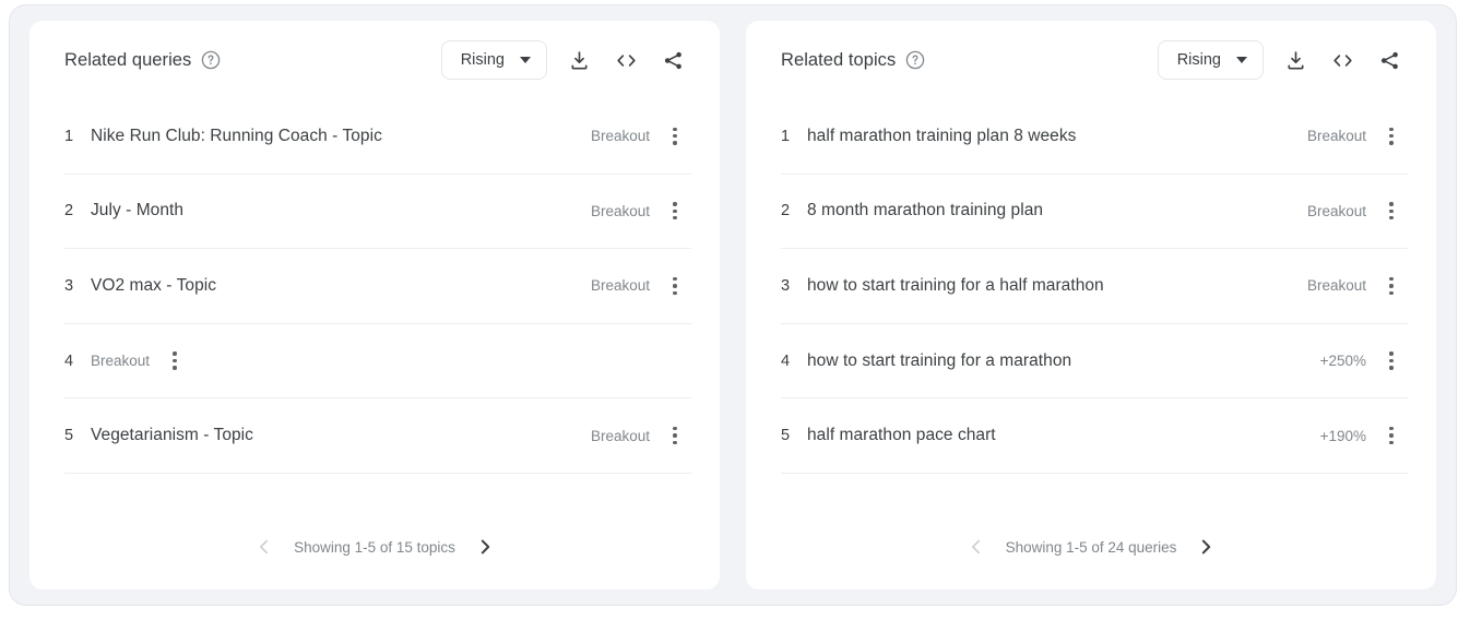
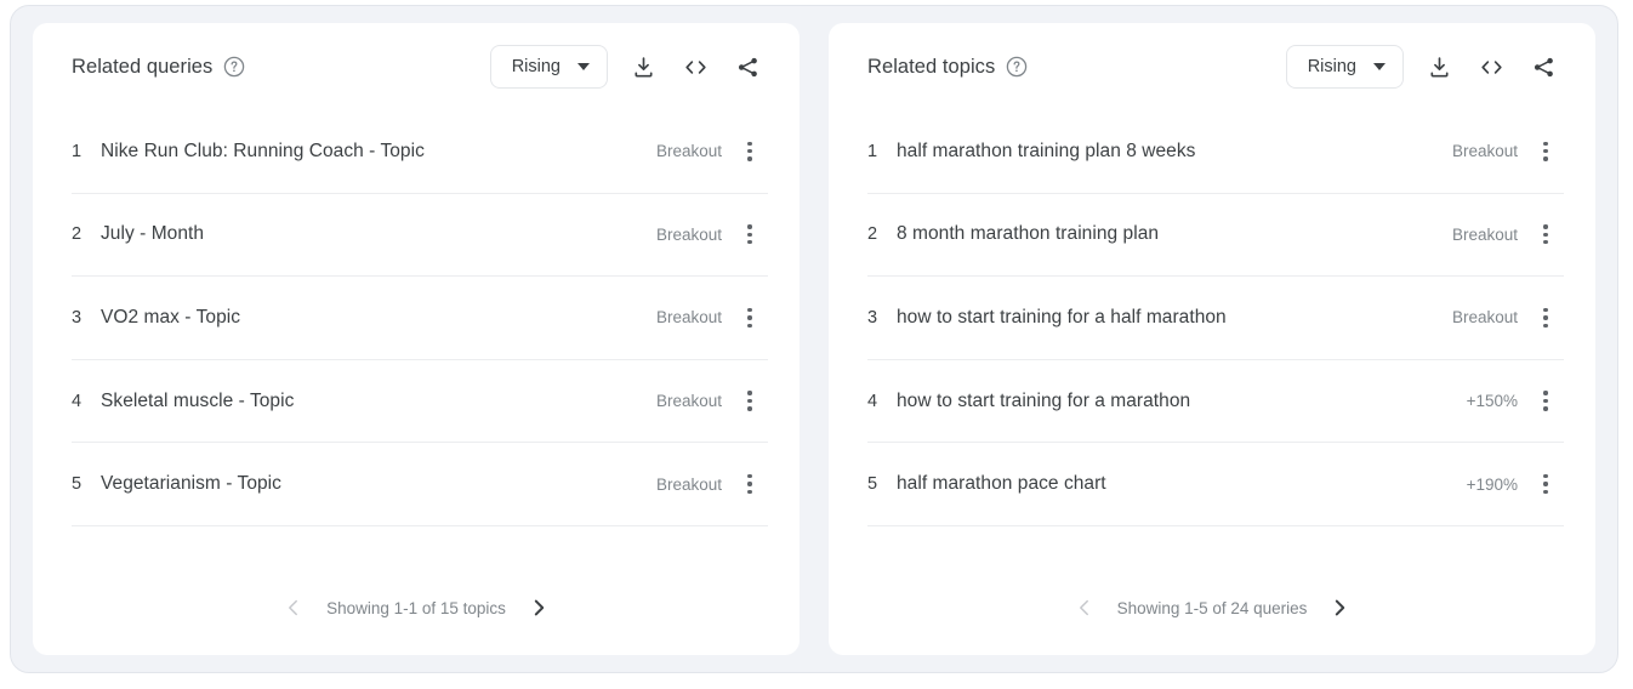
  Related queries
  Rising
  1
  Nike Run Club: Running Coach - Topic
  Breakout
  2
  July - Month
  Breakout
  3
  VO2 max - Topic
  Breakout
  4
+ Skeletal muscle - Topic
  Breakout
  5
  Vegetarianism - Topic
  Breakout
- Showing 1-5 of 15 topics
+ Showing 1-1 of 15 topics
  Related topics
  Rising
  1
  half marathon training plan 8 weeks
  Breakout
  2
  8 month marathon training plan
  Breakout
  3
  how to start training for a half marathon
  Breakout
  4
  how to start training for a marathon
- +250%
+ +150%
  5
  half marathon pace chart
  +190%
  Showing 1-5 of 24 queries
